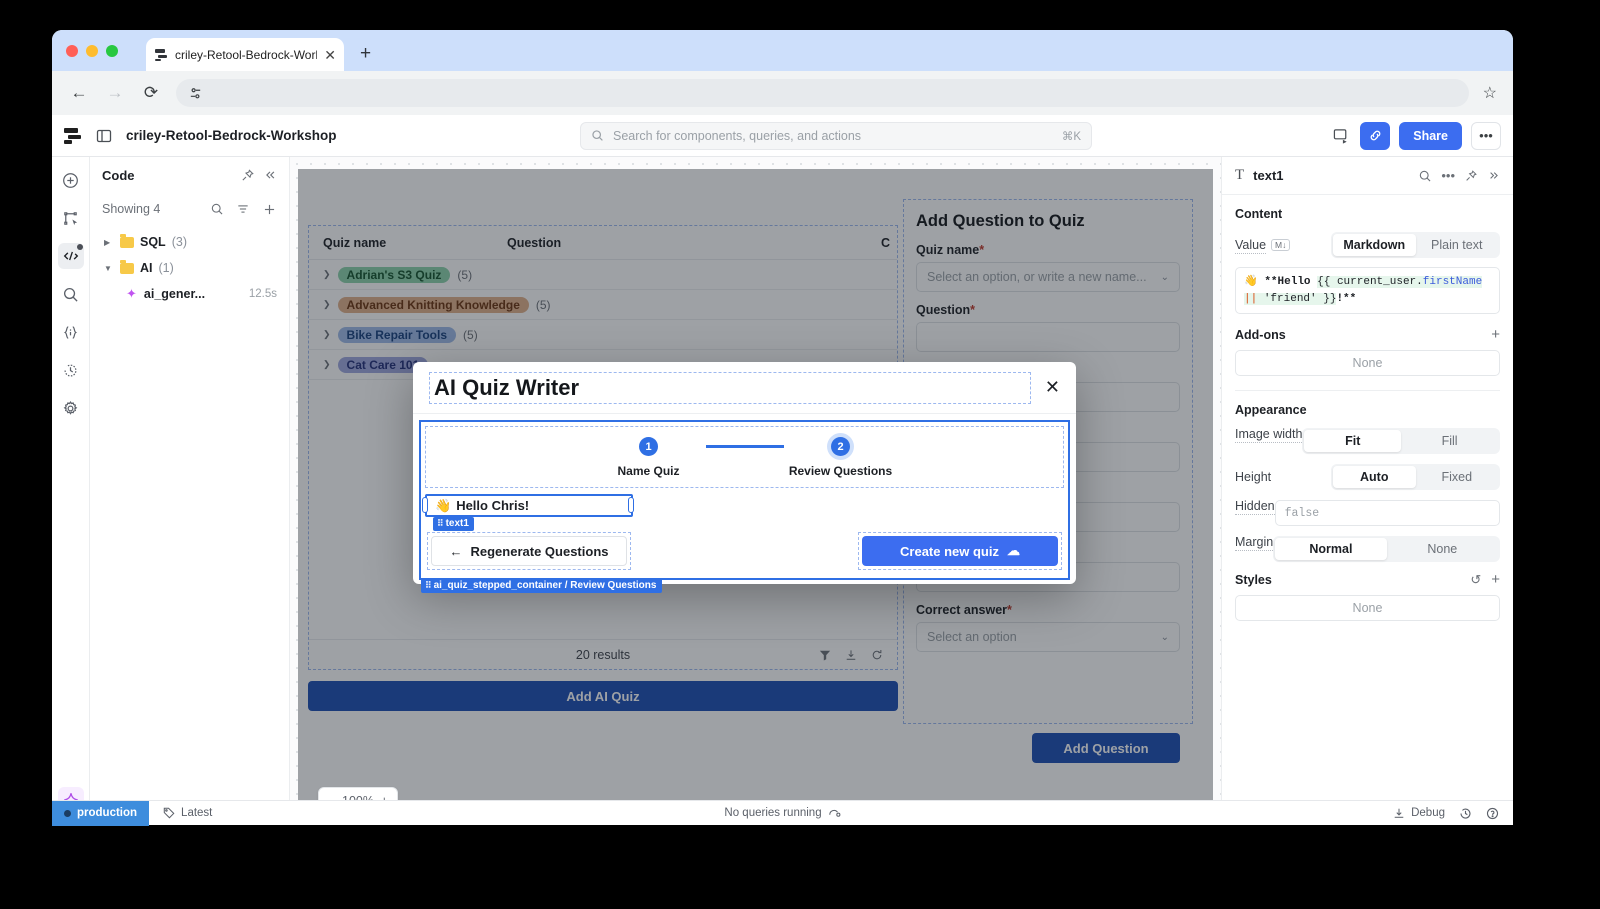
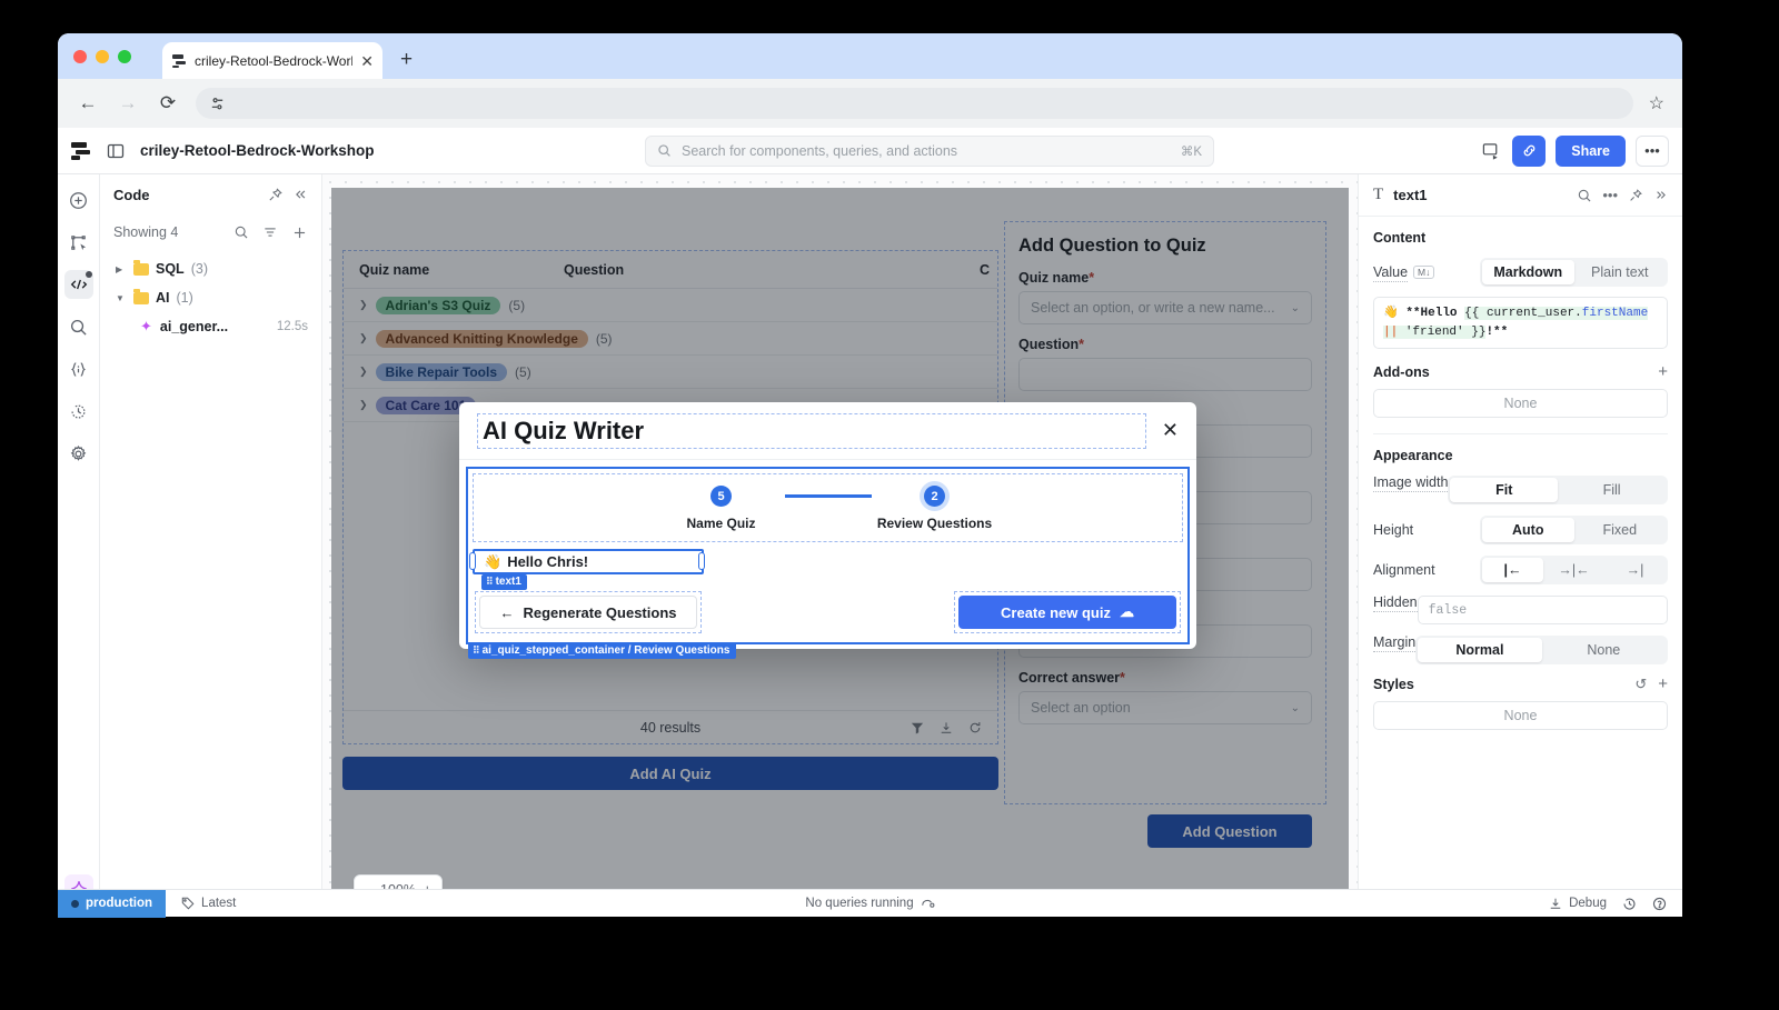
  criley-Retool-Bedrock-Wor
  ✕
  +
  ←
  →
  ⟳
  ☆
  criley-Retool-Bedrock-Workshop
  Search for components, queries, and actions
  ⌘K
  Share
  •••
  Code
  Showing 4
  ▶
  SQL
  (3)
  ▼
  AI
  (1)
  ✦
  ai_gener...
  12.5s
  Quiz name
  Question
  C
  ❯
  Adrian's S3 Quiz
  (5)
  ❯
  Advanced Knitting Knowledge
  (5)
  ❯
  Bike Repair Tools
  (5)
  ❯
  Cat Care 10
- 20 results
+ 40 results
  Add AI Quiz
  Add Question to Quiz
  Quiz name*
  Select an option, or write a new name...
  ⌄
  Question*
  Correct answer*
  Select an option
  ⌄
  Add Question
  AI Quiz Writer
  ✕
- 1
+ 5
  Name Quiz
  2
  Review Questions
  👋
  Hello Chris!
  ⠿
  text1
  ←
  Regenerate Questions
  Create new quiz
  ☁
  ⠿
  ai_quiz_stepped_container / Review Questions
  T
  text1
  •••
  Content
  Value M↓
  Markdown
  Plain text
  👋 **Hello {{ current_user.firstName || 'friend' }}!**
  Add-ons
  +
  None
  Appearance
  Image width
  Fit
  Fill
  Height
  Auto
  Fixed
+ Alignment
+ |←
+ →|←
+ →|
  Hidden
  false
  Margin
  Normal
  None
  Styles
  ↺
  +
  None
  production
  Latest
  No queries running
  Debug
